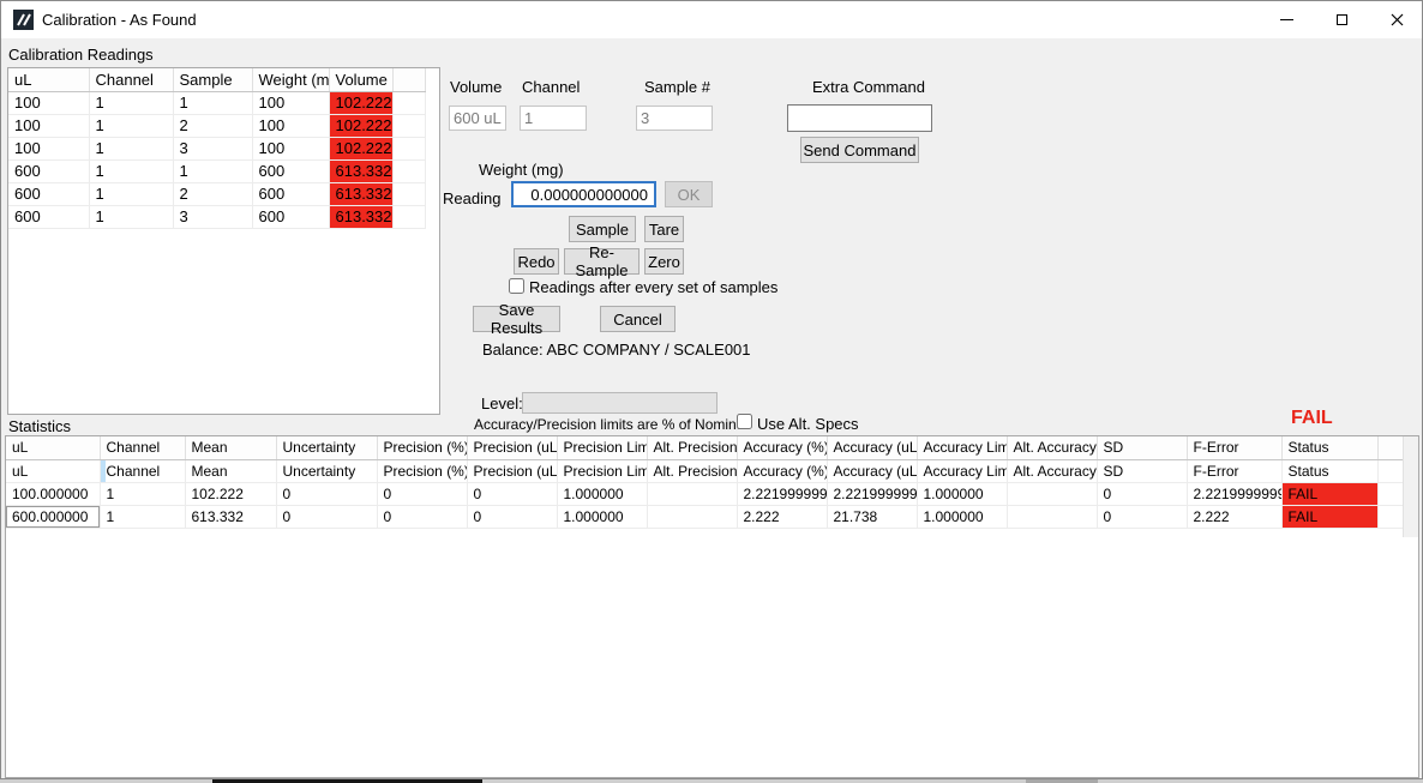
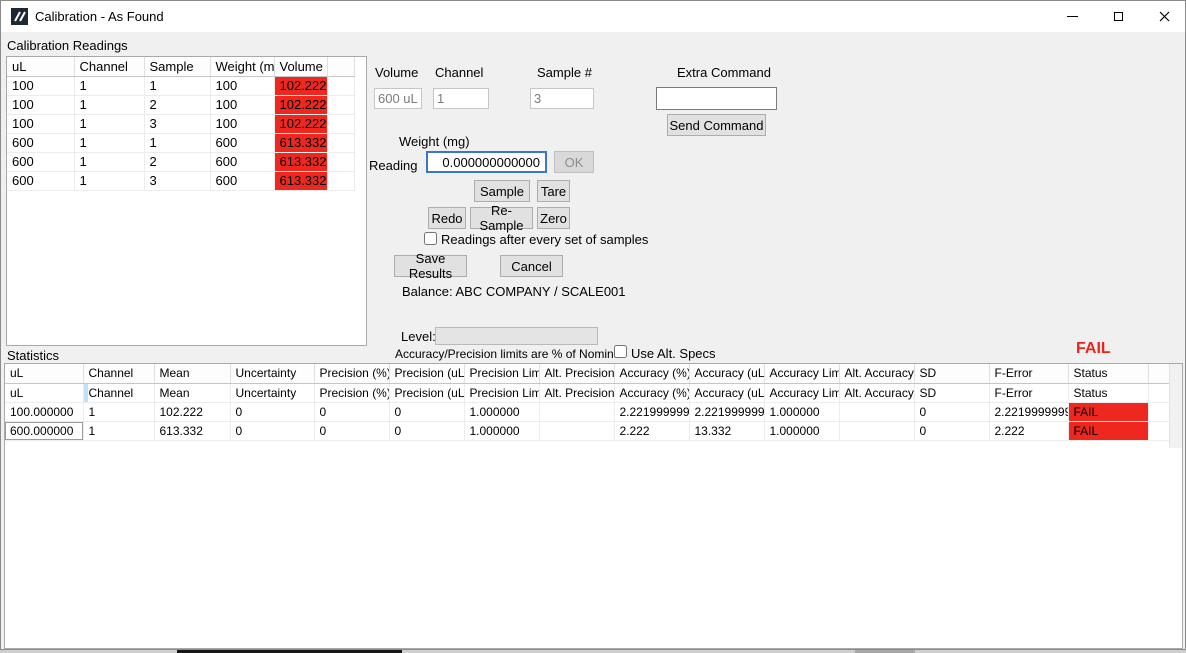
  Calibration - As Found
  Calibration Readings
  uL	Channel	Sample	Weight (m	Volume
  100	1	1	100	102.222
  100	1	2	100	102.222
  100	1	3	100	102.222
  600	1	1	600	613.332
  600	1	2	600	613.332
  600	1	3	600	613.332
  Volume
  Channel
  Sample #
  Extra Command
  600 uL
  1
  3
  Send Command
  Weight (mg)
  Reading
  0.000000000000
  OK
  Sample
  Tare
  Redo
  Re-Sample
  Zero
  Readings after every set of samples
  Save Results
  Cancel
  Balance: ABC COMPANY / SCALE001
  Level:
  Statistics
  Accuracy/Precision limits are % of Nominal
  Use Alt. Specs
  FAIL
  uL	Channel	Mean	Uncertainty	Precision (%	Precision (uL	Precision Lim	Alt. Precision	Accuracy (%	Accuracy (uL	Accuracy Lim	Alt. Accuracy	SD	F-Error	Status
  uL	Channel	Mean	Uncertainty	Precision (%)	Precision (uL	Precision Lim	Alt. Precision	Accuracy (%)	Accuracy (uL	Accuracy Lim	Alt. Accuracy	SD	F-Error	Status
  100.000000	1	102.222	0	0	0	1.000000		2.221999999	2.221999999	1.000000		0	2.221999999	FAIL
- 600.000000	1	613.332	0	0	0	1.000000		2.222	21.738	1.000000		0	2.222	FAIL
+ 600.000000	1	613.332	0	0	0	1.000000		2.222	13.332	1.000000		0	2.222	FAIL
